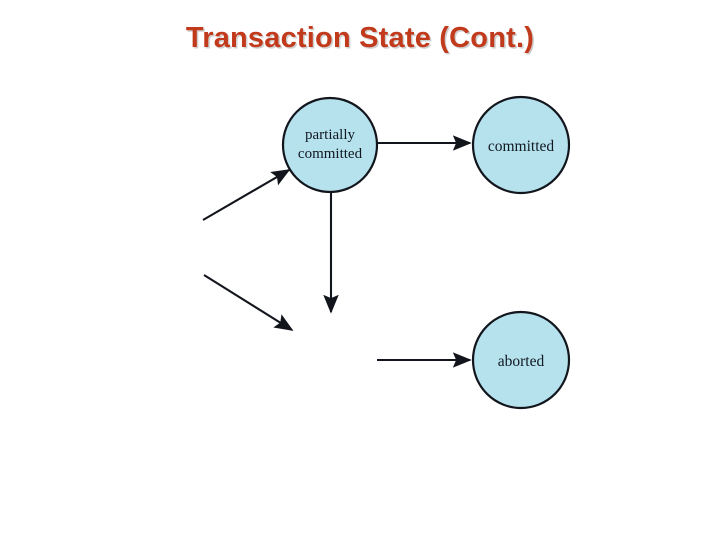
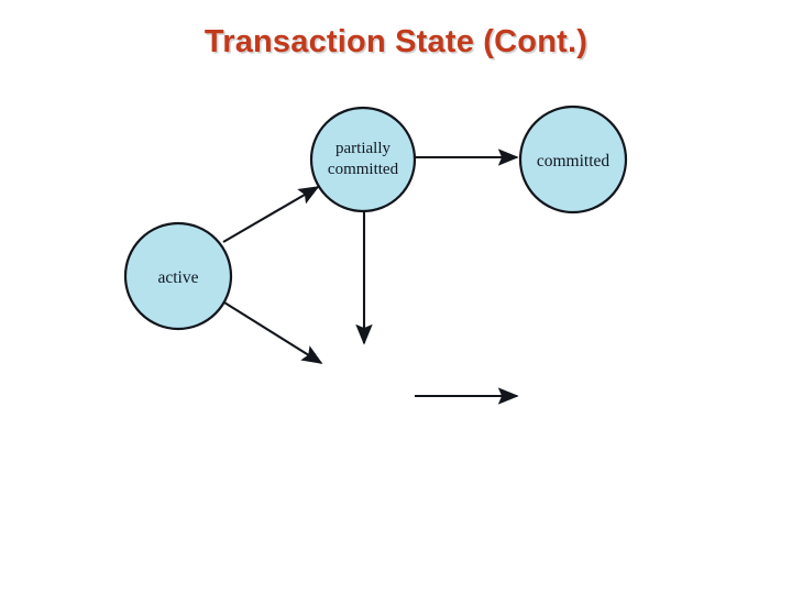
  Transaction State (Cont.)
+ active
  partially
  committed
  committed
- aborted
